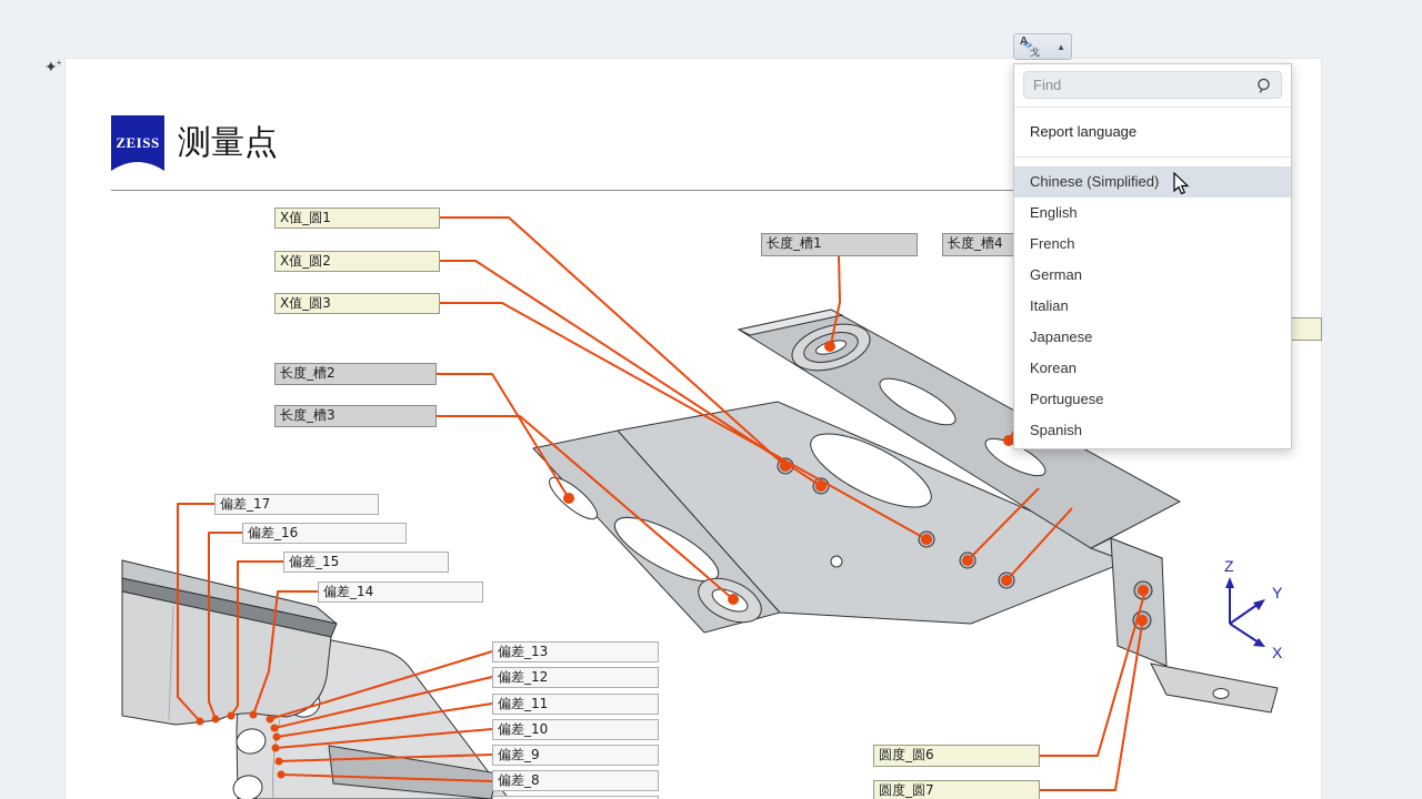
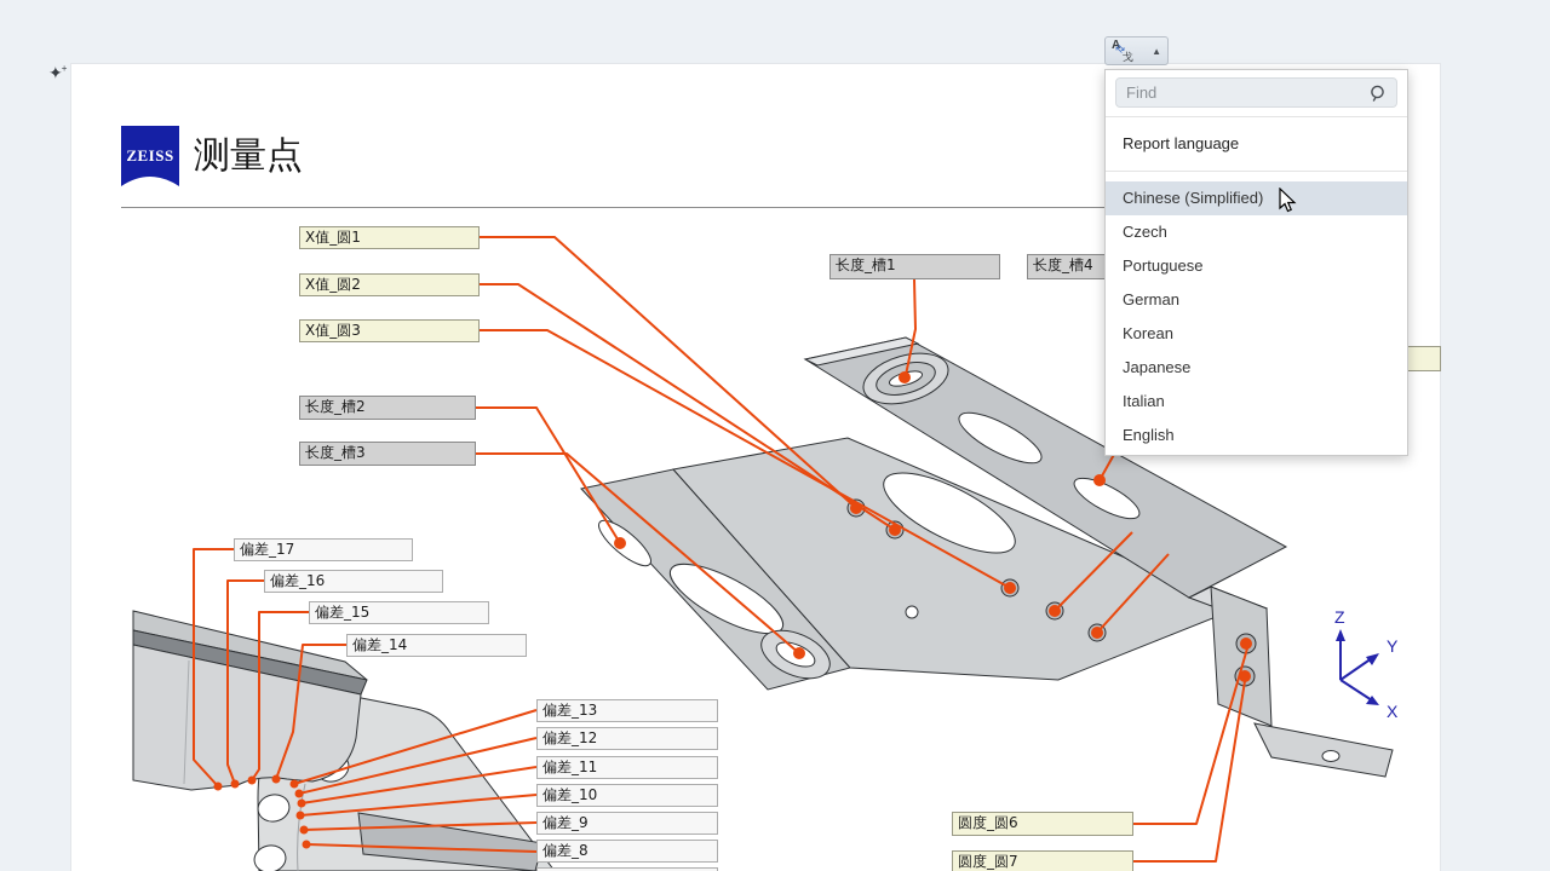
  ✦+
  ZEISS
  测量点
  X值_圆1
  X值_圆2
  X值_圆3
  长度_槽2
  长度_槽3
  长度_槽1
  长度_槽4
  偏差_17
  偏差_16
  偏差_15
  偏差_14
  偏差_13
  偏差_12
  偏差_11
  偏差_10
  偏差_9
  偏差_8
  圆度_圆6
  圆度_圆7
  Z
  Y
  X
  A
  戈
  ▲
  Find
  Report language
  Chinese (Simplified)
+ Czech
- English
+ Portuguese
- French
  German
- Italian
+ Korean
  Japanese
- Korean
+ Italian
- Portuguese
+ English
- Spanish
